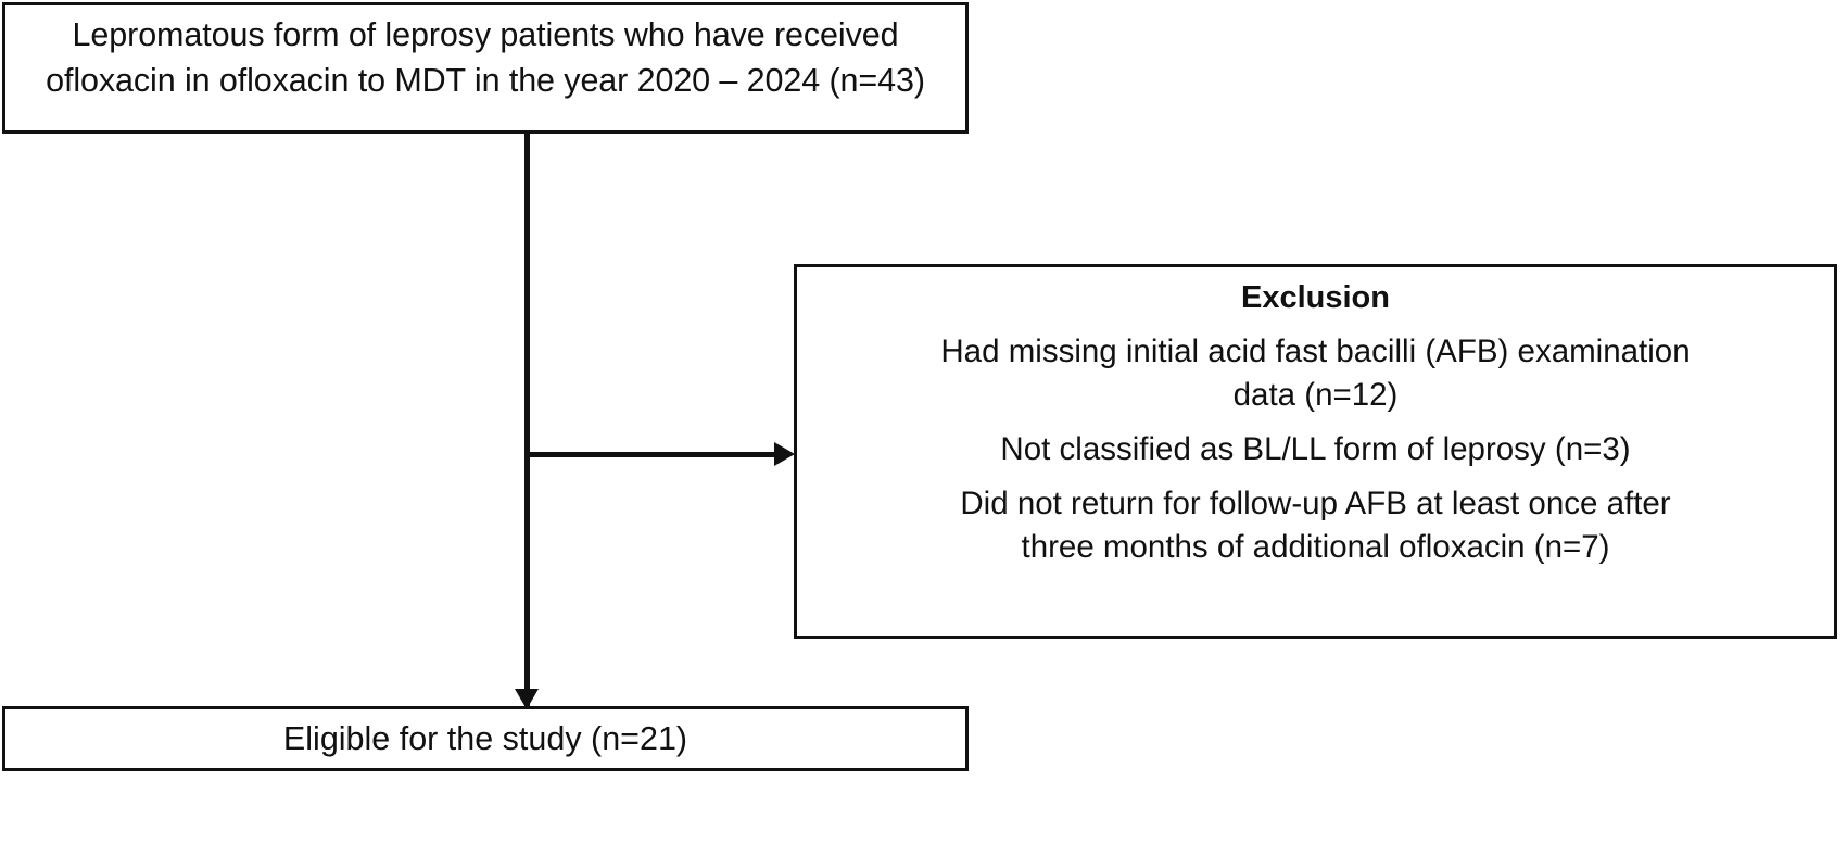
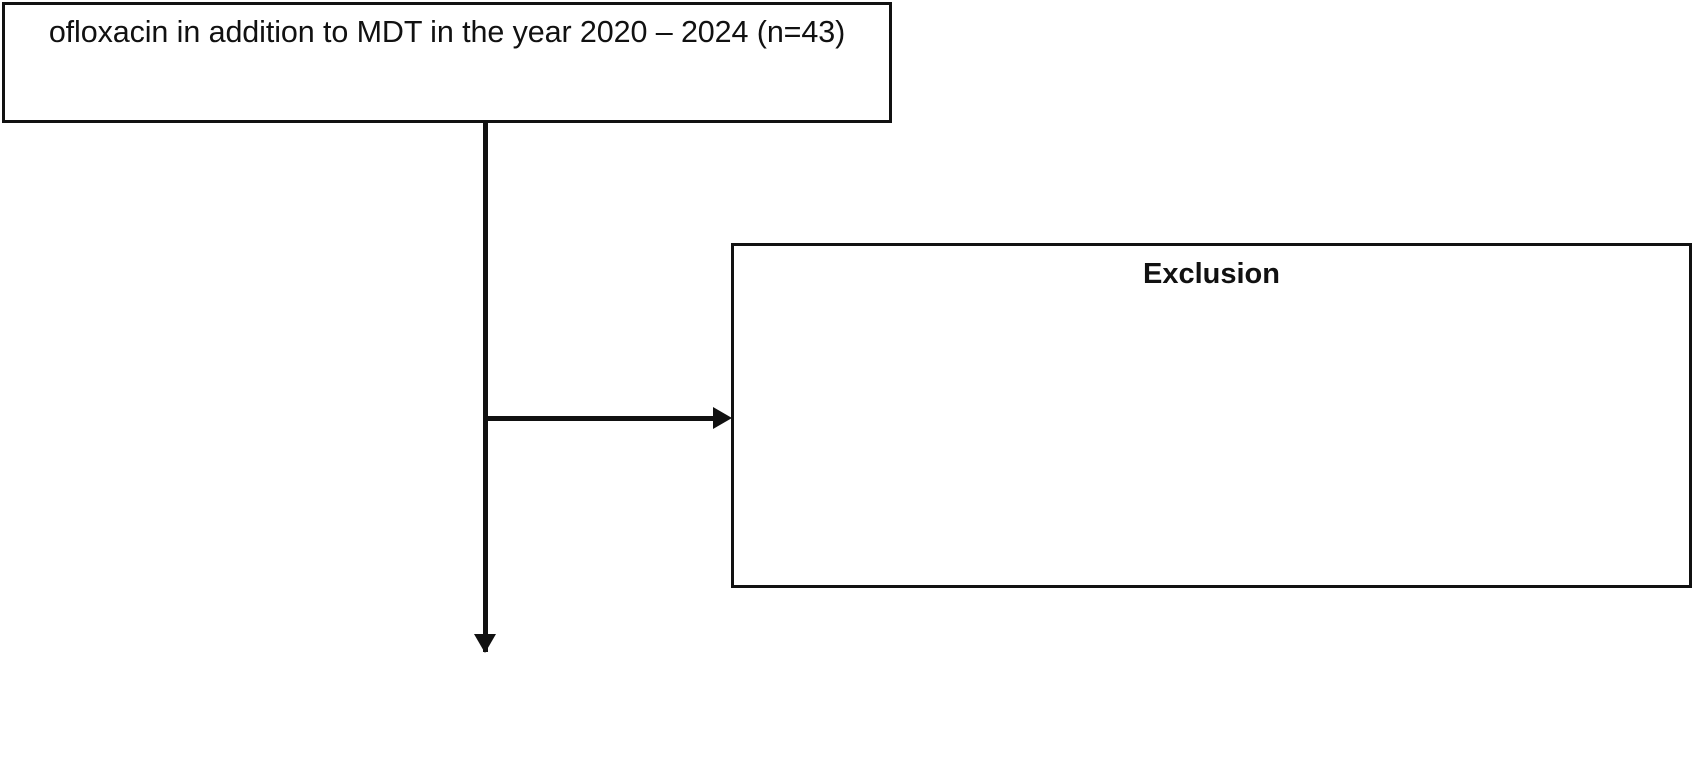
- Lepromatous form of leprosy patients who have received
- ofloxacin in ofloxacin to MDT in the year 2020 – 2024 (n=43)
+ ofloxacin in addition to MDT in the year 2020 – 2024 (n=43)
  Exclusion
- Had missing initial acid fast bacilli (AFB) examination
- data (n=12)
- Not classified as BL/LL form of leprosy (n=3)
- Did not return for follow-up AFB at least once after
- three months of additional ofloxacin (n=7)
- Eligible for the study (n=21)
